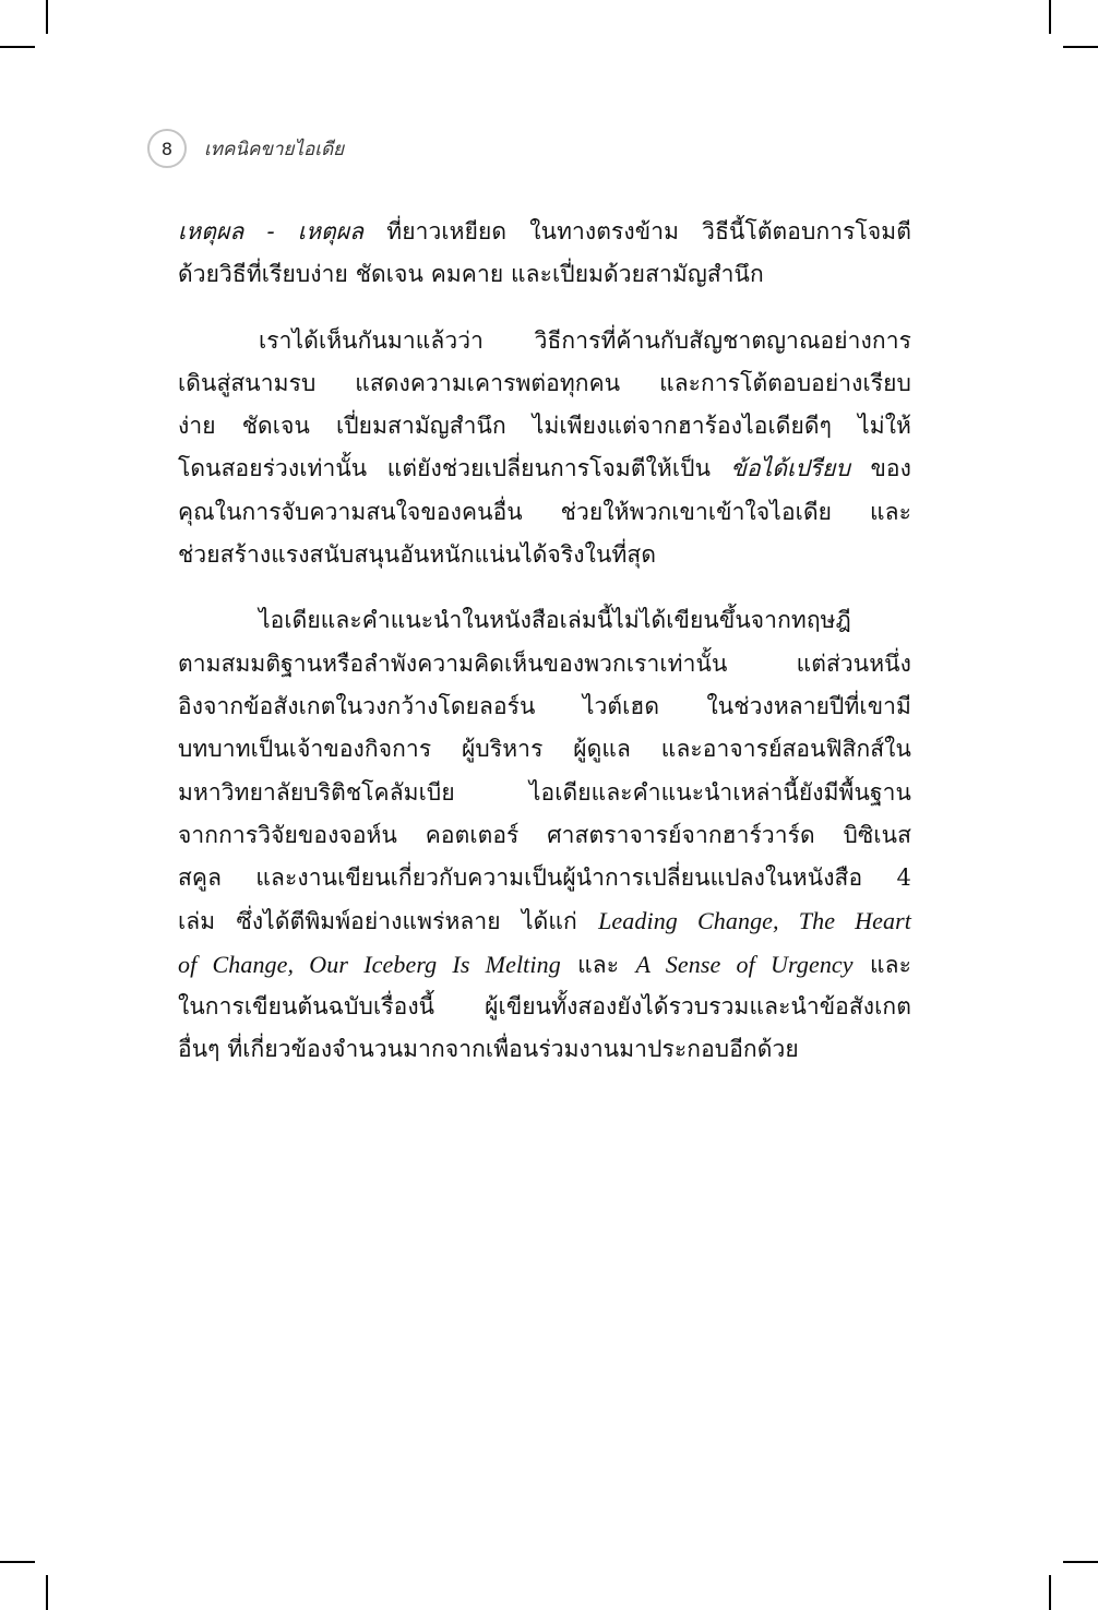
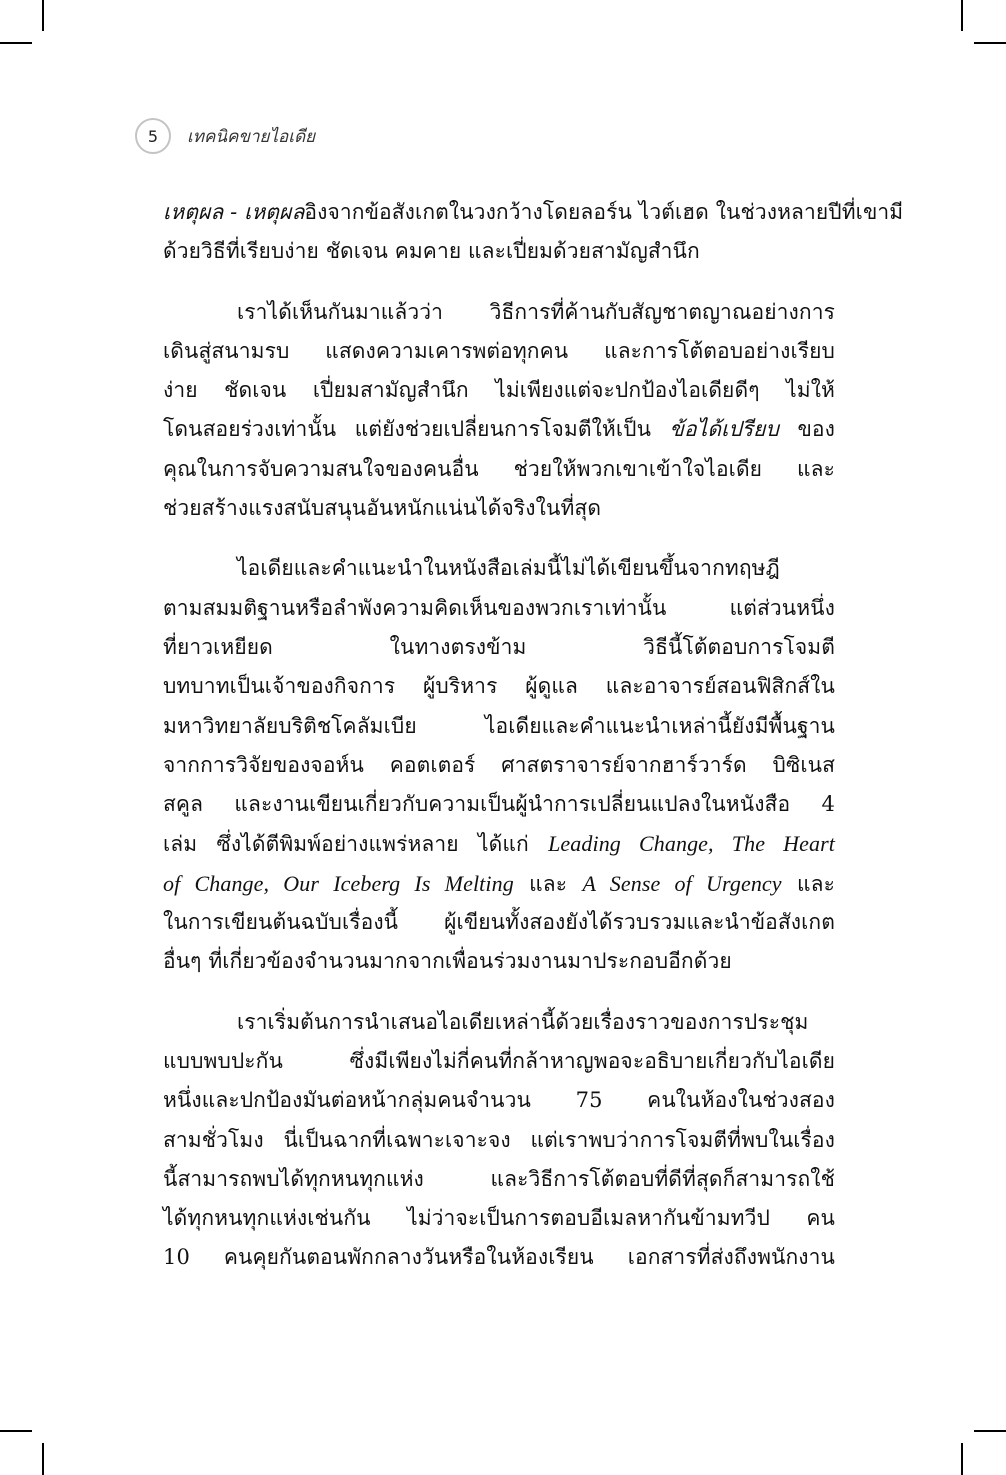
- 8
+ 5
  เทคนิคขายไอเดีย
- เหตุผล - เหตุผล ที่ยาวเหยียด ในทางตรงข้าม วิธีนี้โต้ตอบการโจมตี
+ เหตุผล - เหตุผลอิงจากข้อสังเกตในวงกว้างโดยลอร์น ไวต์เฮด ในช่วงหลายปีที่เขามี
  ด้วยวิธีที่เรียบง่าย ชัดเจน คมคาย และเปี่ยมด้วยสามัญสำนึก
  เราได้เห็นกันมาแล้วว่า วิธีการที่ค้านกับสัญชาตญาณอย่างการ
  เดินสู่สนามรบ แสดงความเคารพต่อทุกคน และการโต้ตอบอย่างเรียบ
- ง่าย ชัดเจน เปี่ยมสามัญสำนึก ไม่เพียงแต่จากฮาร้องไอเดียดีๆ ไม่ให้
+ ง่าย ชัดเจน เปี่ยมสามัญสำนึก ไม่เพียงแต่จะปกป้องไอเดียดีๆ ไม่ให้
  โดนสอยร่วงเท่านั้น แต่ยังช่วยเปลี่ยนการโจมตีให้เป็น ข้อได้เปรียบ ของ
  คุณในการจับความสนใจของคนอื่น ช่วยให้พวกเขาเข้าใจไอเดีย และ
  ช่วยสร้างแรงสนับสนุนอันหนักแน่นได้จริงในที่สุด
  ไอเดียและคำแนะนำในหนังสือเล่มนี้ไม่ได้เขียนขึ้นจากทฤษฎี
  ตามสมมติฐานหรือลำพังความคิดเห็นของพวกเราเท่านั้น แต่ส่วนหนึ่ง
- อิงจากข้อสังเกตในวงกว้างโดยลอร์น ไวต์เฮด ในช่วงหลายปีที่เขามี
+ ที่ยาวเหยียด ในทางตรงข้าม วิธีนี้โต้ตอบการโจมตี
  บทบาทเป็นเจ้าของกิจการ ผู้บริหาร ผู้ดูแล และอาจารย์สอนฟิสิกส์ใน
  มหาวิทยาลัยบริติชโคลัมเบีย ไอเดียและคำแนะนำเหล่านี้ยังมีพื้นฐาน
  จากการวิจัยของจอห์น คอตเตอร์ ศาสตราจารย์จากฮาร์วาร์ด บิซิเนส
  สคูล และงานเขียนเกี่ยวกับความเป็นผู้นำการเปลี่ยนแปลงในหนังสือ 4
  เล่ม ซึ่งได้ตีพิมพ์อย่างแพร่หลาย ได้แก่ Leading Change, The Heart
  of Change, Our Iceberg Is Melting และ A Sense of Urgency และ
  ในการเขียนต้นฉบับเรื่องนี้ ผู้เขียนทั้งสองยังได้รวบรวมและนำข้อสังเกต
  อื่นๆ ที่เกี่ยวข้องจำนวนมากจากเพื่อนร่วมงานมาประกอบอีกด้วย
+ เราเริ่มต้นการนำเสนอไอเดียเหล่านี้ด้วยเรื่องราวของการประชุม
+ แบบพบปะกัน ซึ่งมีเพียงไม่กี่คนที่กล้าหาญพอจะอธิบายเกี่ยวกับไอเดีย
+ หนึ่งและปกป้องมันต่อหน้ากลุ่มคนจำนวน 75 คนในห้องในช่วงสอง
+ สามชั่วโมง นี่เป็นฉากที่เฉพาะเจาะจง แต่เราพบว่าการโจมตีที่พบในเรื่อง
+ นี้สามารถพบได้ทุกหนทุกแห่ง และวิธีการโต้ตอบที่ดีที่สุดก็สามารถใช้
+ ได้ทุกหนทุกแห่งเช่นกัน ไม่ว่าจะเป็นการตอบอีเมลหากันข้ามทวีป คน
+ 10 คนคุยกันตอนพักกลางวันหรือในห้องเรียน เอกสารที่ส่งถึงพนักงาน
